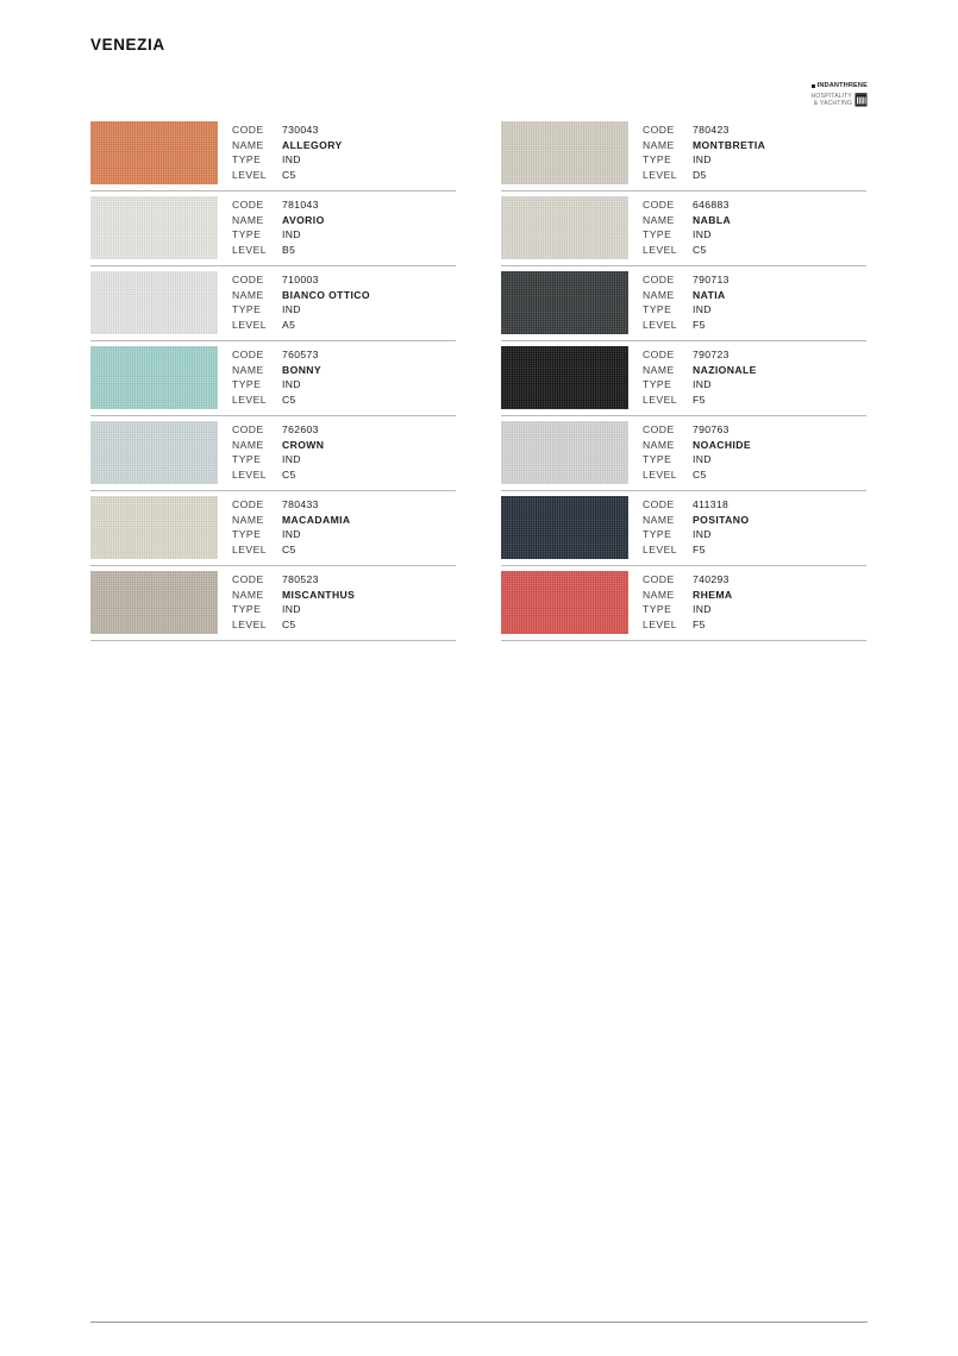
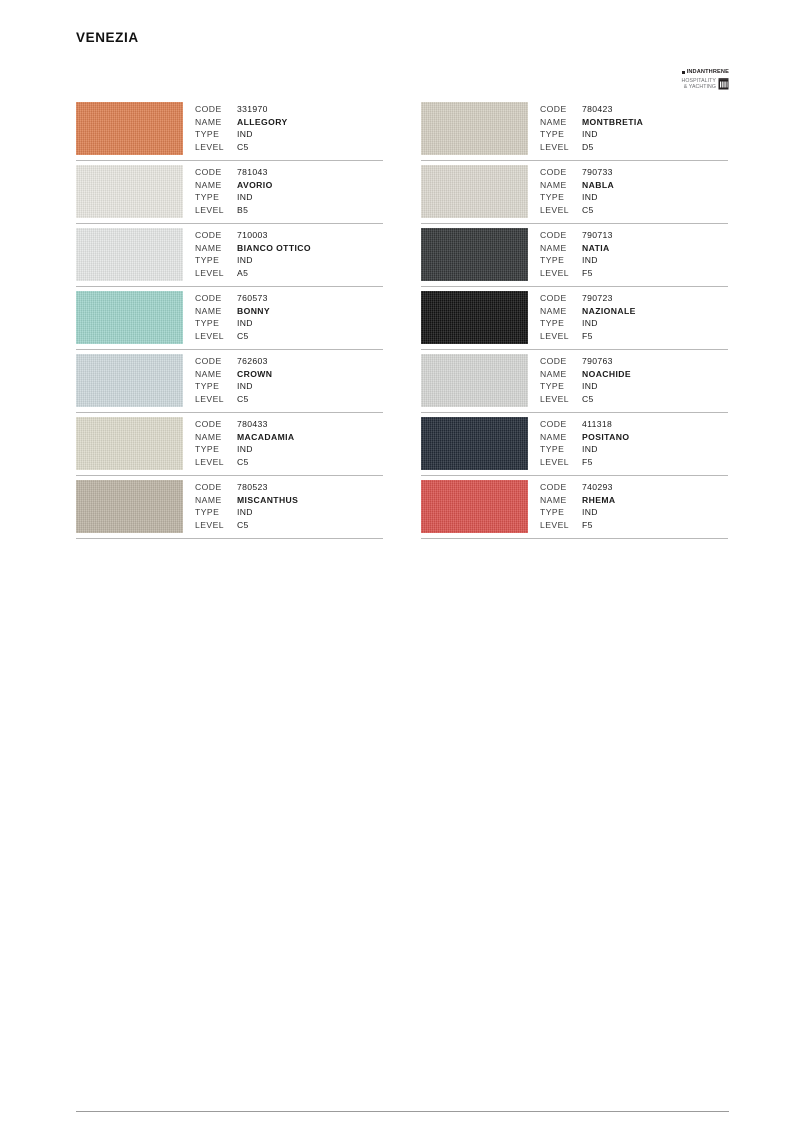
  VENEZIA
  CODE
- 730043
+ 331970
  NAME
  ALLEGORY
  TYPE
  IND
  LEVEL
  C5
  CODE
  781043
  NAME
  AVORIO
  TYPE
  IND
  LEVEL
  B5
  CODE
  710003
  NAME
  BIANCO OTTICO
  TYPE
  IND
  LEVEL
  A5
  CODE
  760573
  NAME
  BONNY
  TYPE
  IND
  LEVEL
  C5
  CODE
  762603
  NAME
  CROWN
  TYPE
  IND
  LEVEL
  C5
  CODE
  780433
  NAME
  MACADAMIA
  TYPE
  IND
  LEVEL
  C5
  CODE
  780523
  NAME
  MISCANTHUS
  TYPE
  IND
  LEVEL
  C5
  CODE
  780423
  NAME
  MONTBRETIA
  TYPE
  IND
  LEVEL
  D5
  CODE
- 646883
+ 790733
  NAME
  NABLA
  TYPE
  IND
  LEVEL
  C5
  CODE
  790713
  NAME
  NATIA
  TYPE
  IND
  LEVEL
  F5
  CODE
  790723
  NAME
  NAZIONALE
  TYPE
  IND
  LEVEL
  F5
  CODE
  790763
  NAME
  NOACHIDE
  TYPE
  IND
  LEVEL
  C5
  CODE
  411318
  NAME
  POSITANO
  TYPE
  IND
  LEVEL
  F5
  CODE
  740293
  NAME
  RHEMA
  TYPE
  IND
  LEVEL
  F5
